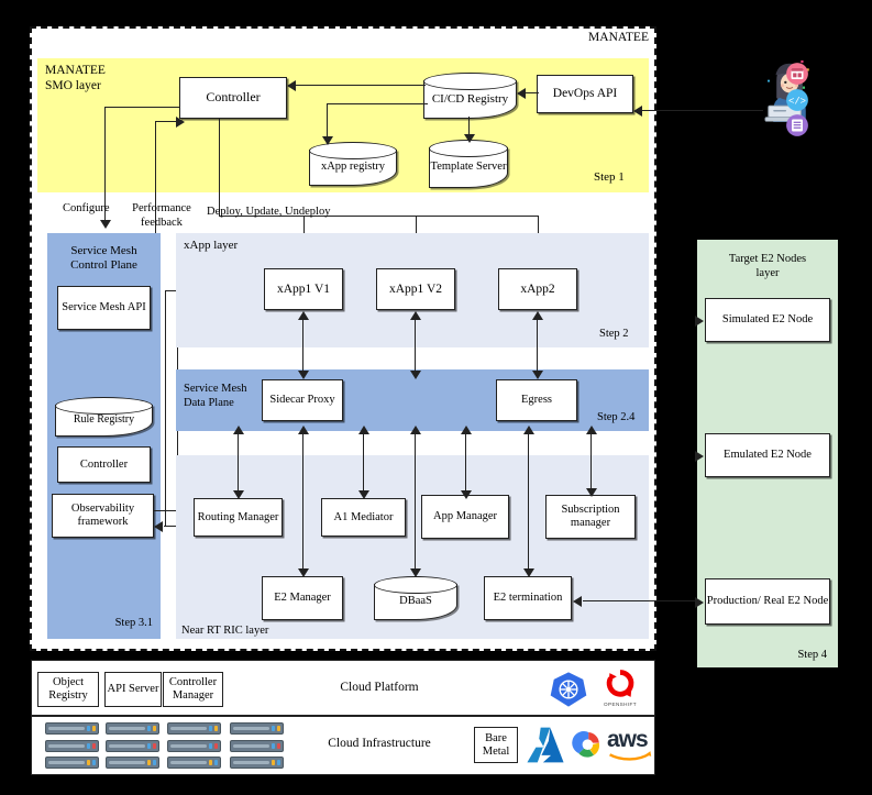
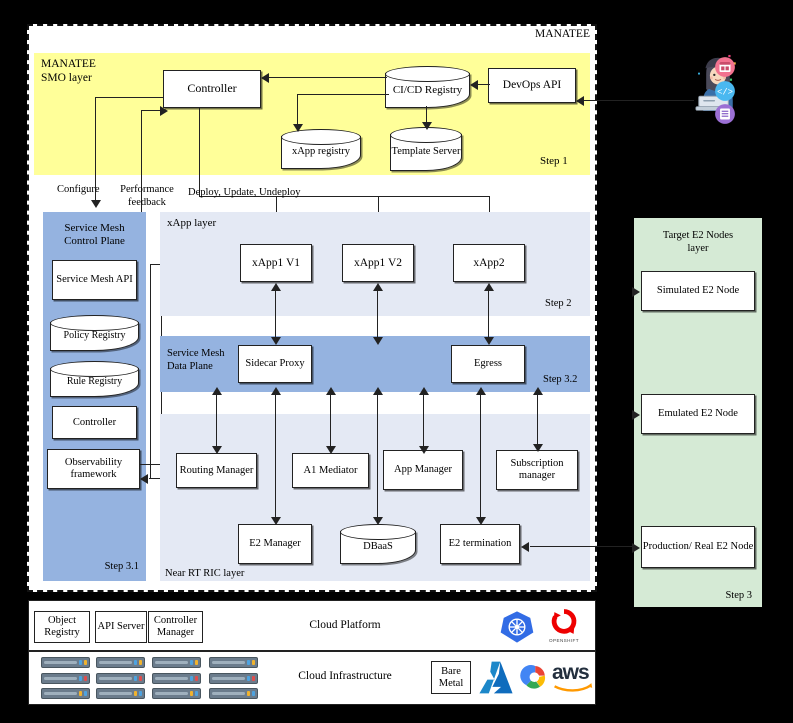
  MANATEE
  MANATEE
  SMO layer
  Step 1
  Controller
  CI/CD Registry
  DevOps API
  xApp registry
  Template Server
  Configure
  Performance
  feedback
  Deploy, Update, Undeploy
  Service Mesh
  Control Plane
  Step 3.1
  Service Mesh API
+ Policy Registry
  Rule Registry
  Controller
  Observability framework
  xApp layer
  Step 2
  xApp1 V1
  xApp1 V2
  xApp2
  Service Mesh
  Data Plane
- Step 2.4
+ Step 3.2
  Sidecar Proxy
  Egress
  Near RT RIC layer
  Routing Manager
  A1 Mediator
  App Manager
  Subscription manager
  E2 Manager
  DBaaS
  E2 termination
  Target E2 Nodes
  layer
- Step 4
+ Step 3
  Simulated E2 Node
  Emulated E2 Node
  Production/ Real E2 Node
  Object Registry
  API Server
  Controller Manager
  Cloud Platform
  Cloud Infrastructure
  Bare Metal
  aws
  </>
